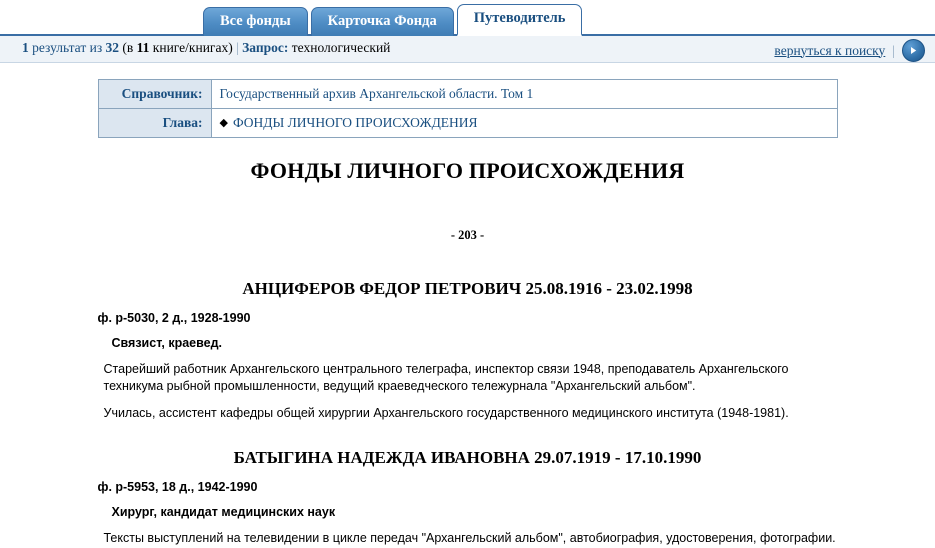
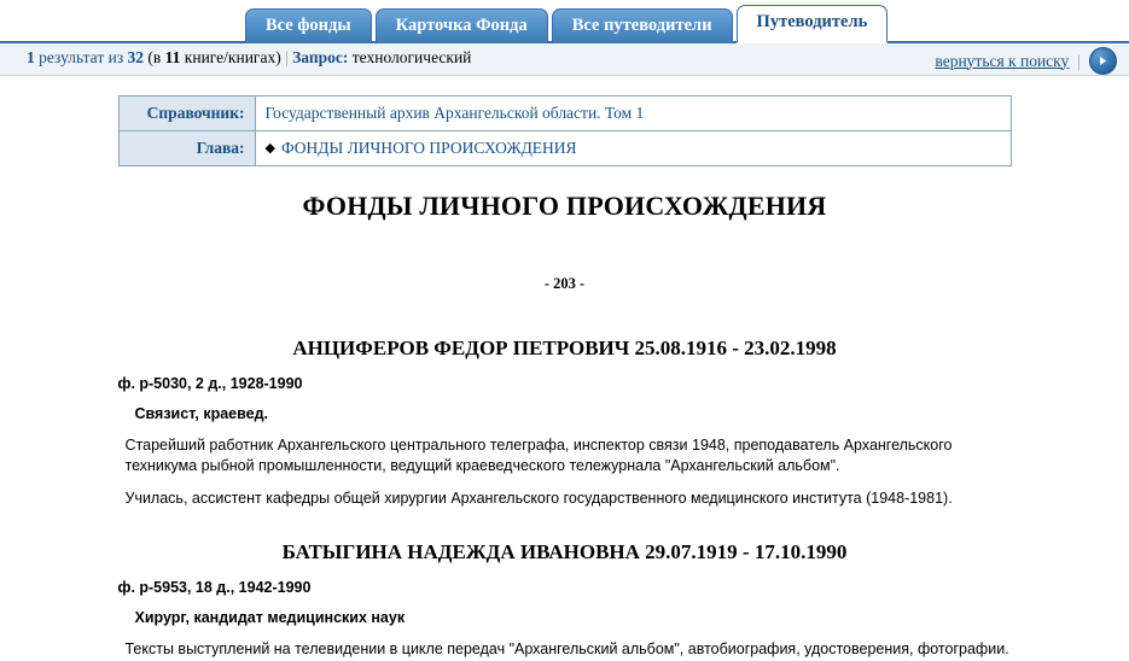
  Все фонды
  Карточка Фонда
+ Все путеводители
  Путеводитель
  1 результат из 32 (в 11 книге/книгах) | Запрос: технологический
  вернуться к поиску
  |
  Справочник:	Государственный архив Архангельской области. Том 1
  Глава:	◆ ФОНДЫ ЛИЧНОГО ПРОИСХОЖДЕНИЯ
  ФОНДЫ ЛИЧНОГО ПРОИСХОЖДЕНИЯ
  - 203 -
  АНЦИФЕРОВ ФЕДОР ПЕТРОВИЧ 25.08.1916 - 23.02.1998
  ф. р-5030, 2 д., 1928-1990
  Связист, краевед.
  Старейший работник Архангельского центрального телеграфа, инспектор связи 1948, преподаватель Архангельского техникума рыбной промышленности, ведущий краеведческого тележурнала "Архангельский альбом".
  Училась, ассистент кафедры общей хирургии Архангельского государственного медицинского института (1948-1981).
  БАТЫГИНА НАДЕЖДА ИВАНОВНА 29.07.1919 - 17.10.1990
  ф. р-5953, 18 д., 1942-1990
  Хирург, кандидат медицинских наук
  Тексты выступлений на телевидении в цикле передач "Архангельский альбом", автобиография, удостоверения, фотографии.
